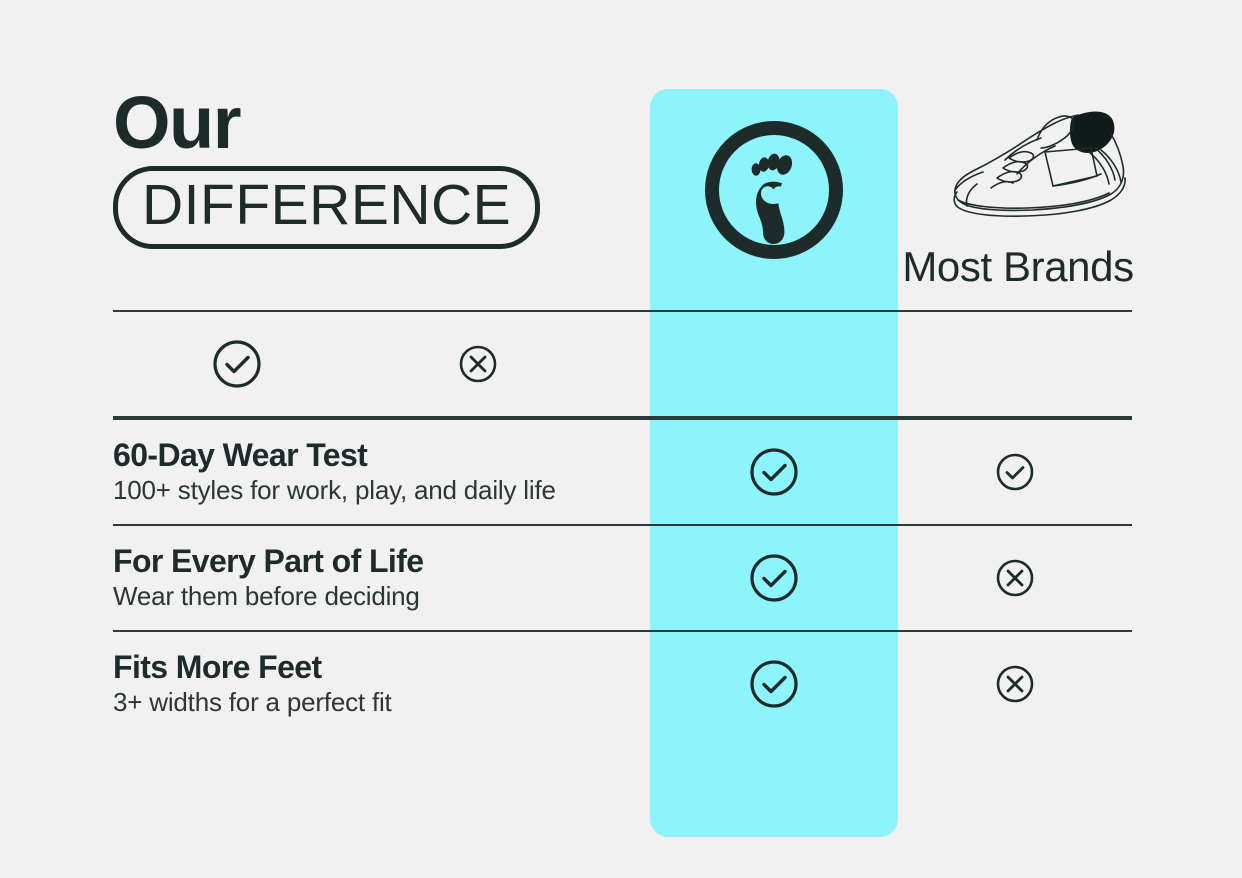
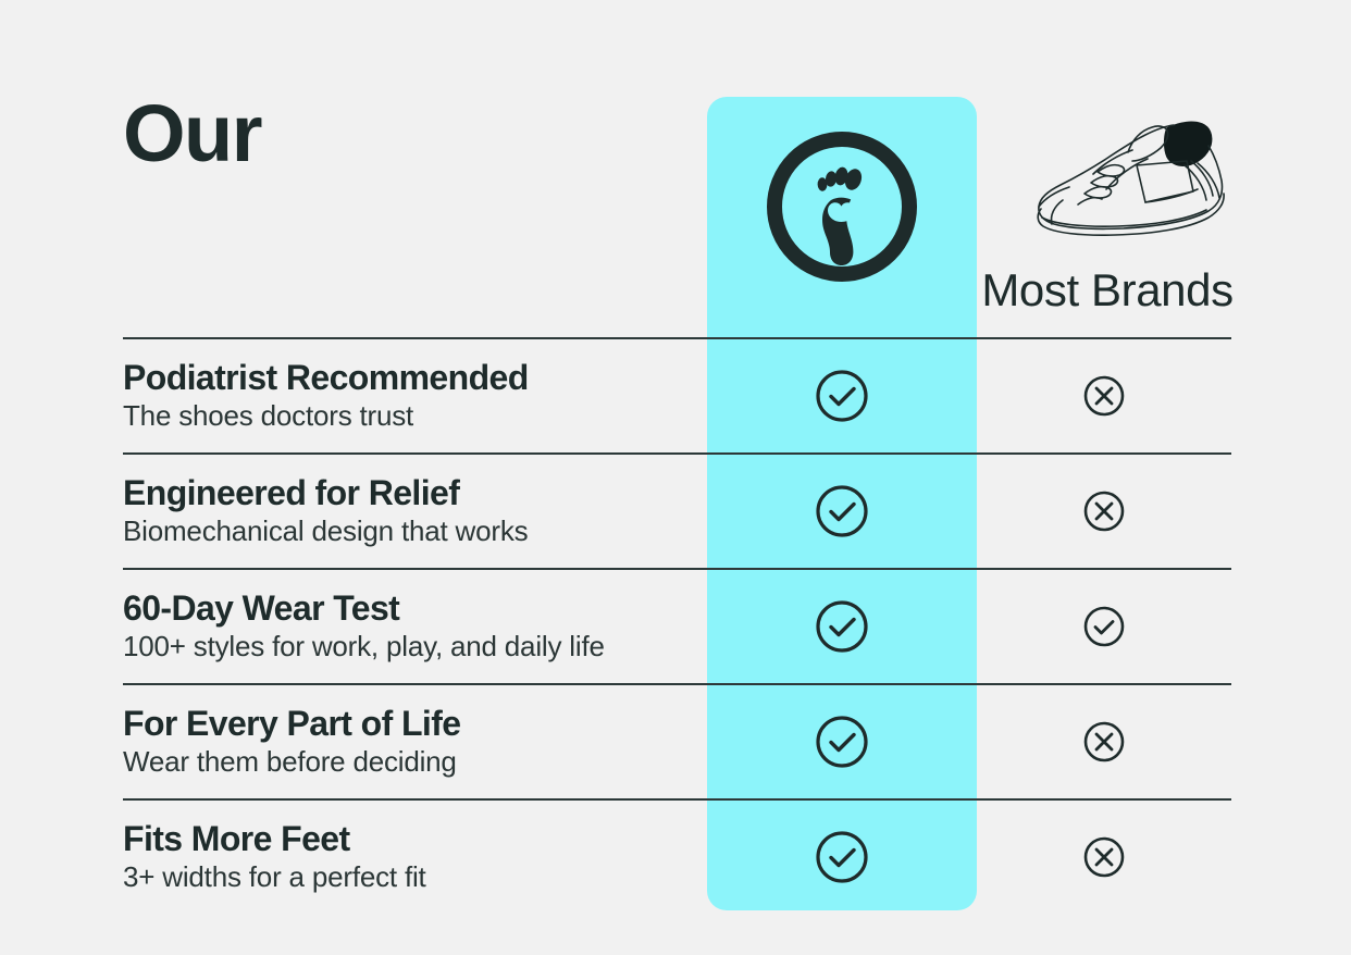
  Our
- DIFFERENCE
  Most Brands
+ Podiatrist Recommended
+ The shoes doctors trust
+ Engineered for Relief
+ Biomechanical design that works
  60-Day Wear Test
  100+ styles for work, play, and daily life
  For Every Part of Life
  Wear them before deciding
  Fits More Feet
  3+ widths for a perfect fit
